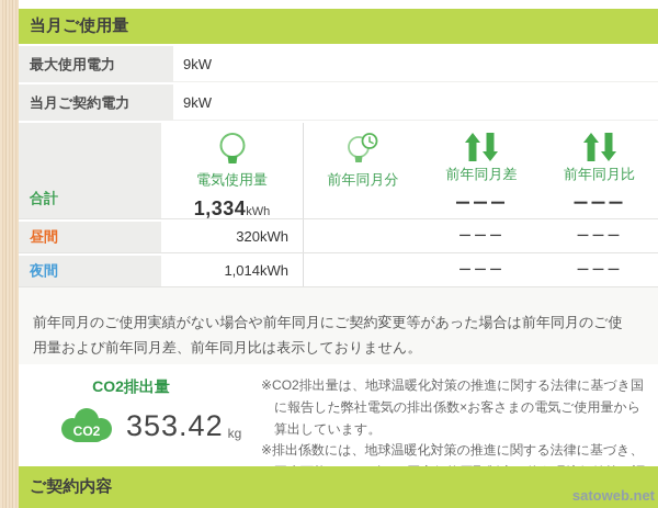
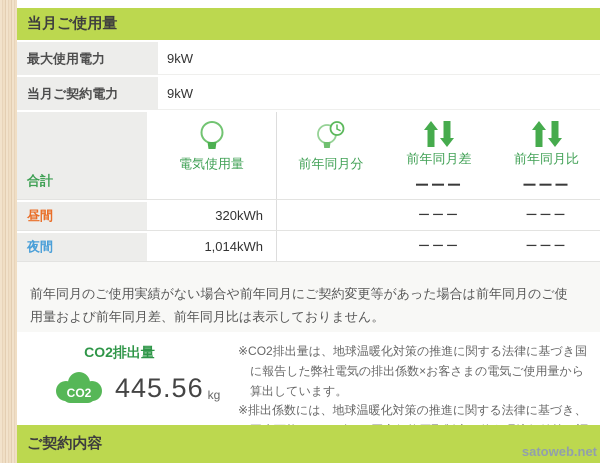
  当月ご使用量
  最大使用電力
  9kW
  当月ご契約電力
  9kW
  合計
  電気使用量
- 1,334kWh
  前年同月分
  前年同月差
  ーーー
  前年同月比
  ーーー
  昼間
  320kWh
  ーーー
  ーーー
  夜間
  1,014kWh
  ーーー
  ーーー
  前年同月のご使用実績がない場合や前年同月にご契約変更等があった場合は前年同月のご使用量および前年同月差、前年同月比は表示しておりません。
  CO2排出量
  CO2
- 353.42
+ 445.56
  kg
  ※CO2排出量は、地球温暖化対策の推進に関する法律に基づき国に報告した弊社電気の排出係数×お客さまの電気ご使用量から算出しています。
  ご契約内容
  satoweb.net
